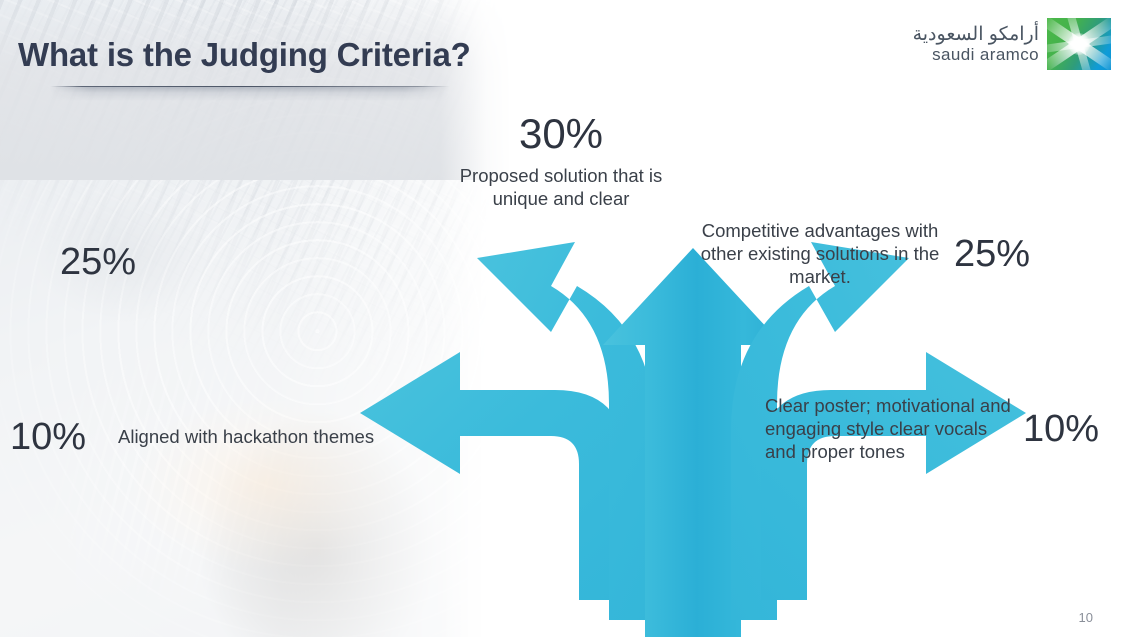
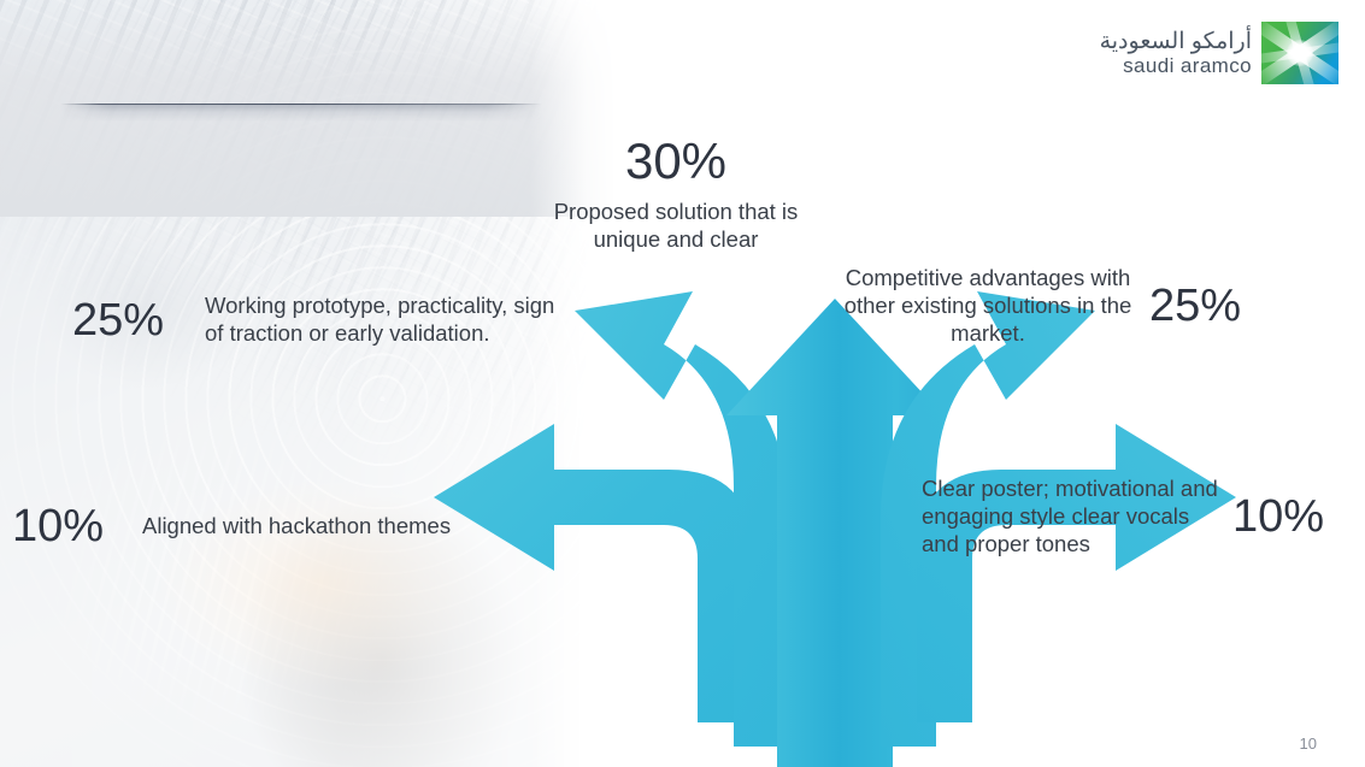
- What is the Judging Criteria?
  أرامكو السعودية
  saudi aramco
  30%
  Proposed solution that is unique and clear
  25%
+ Working prototype, practicality, sign of traction or early validation.
  Competitive advantages with other existing solutions in the market.
  25%
  10%
  Aligned with hackathon themes
  Clear poster; motivational and engaging style clear vocals and proper tones
  10%
  10
